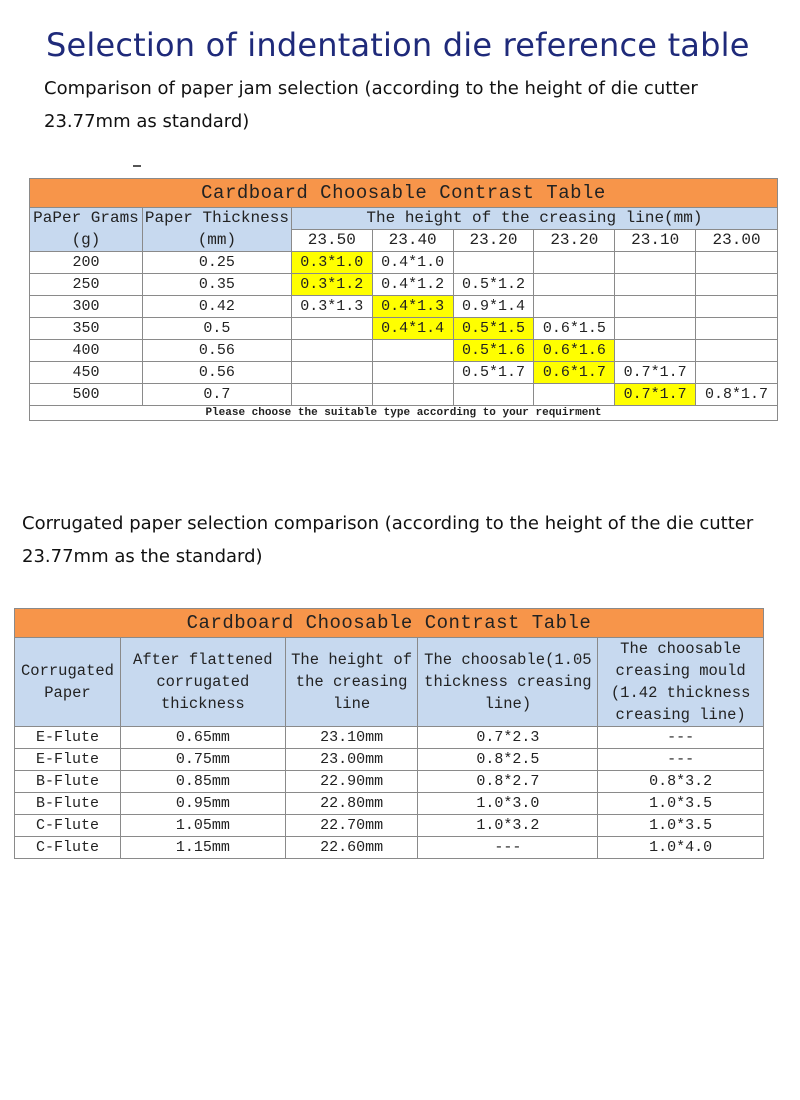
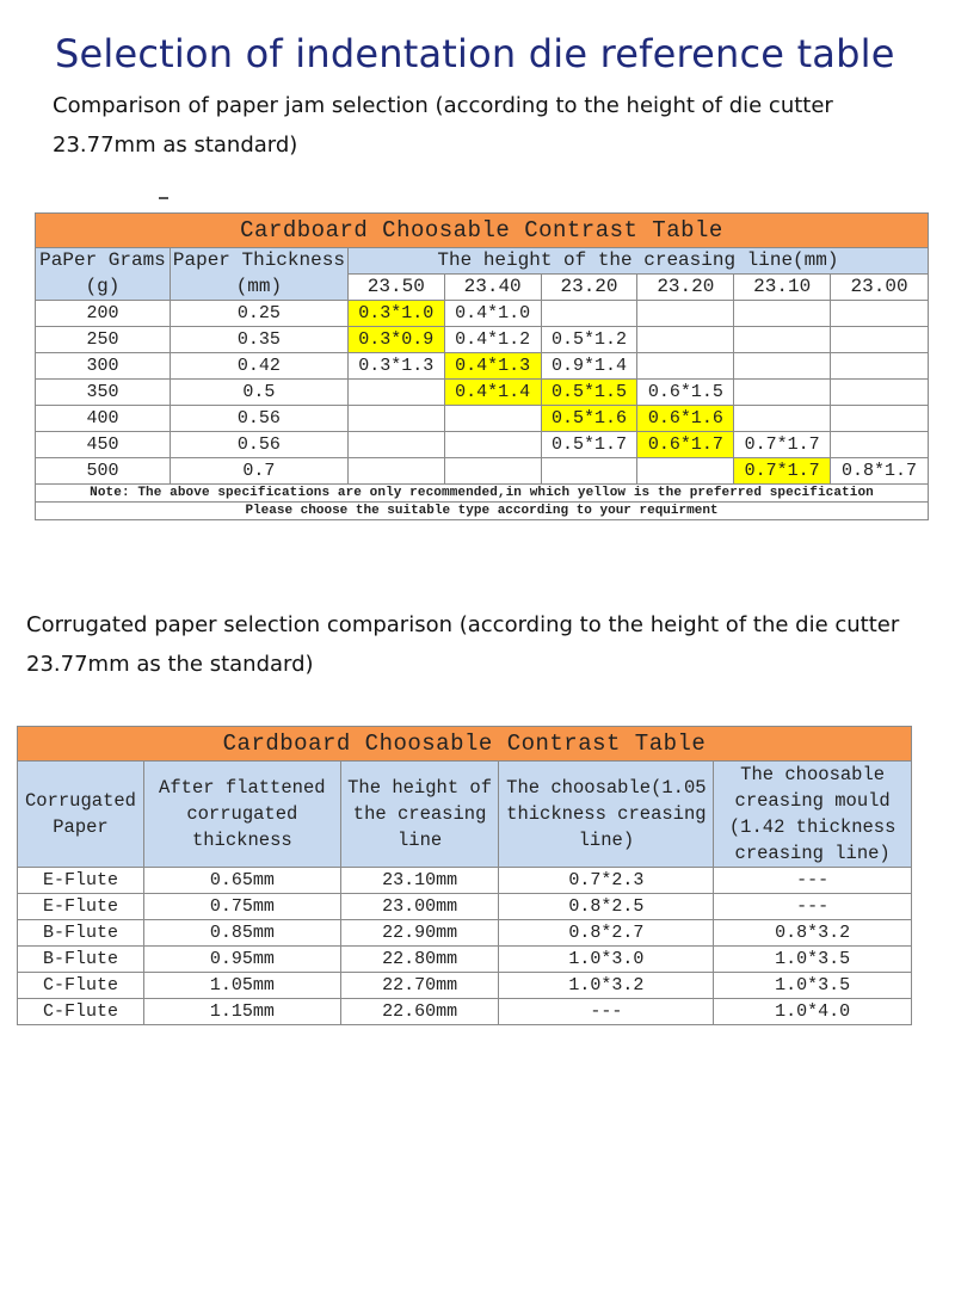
  Selection of indentation die reference table
  Comparison of paper jam selection (according to the height of die cutter 23.77mm as standard)
  Cardboard Choosable Contrast Table
  PaPer Grams	Paper Thickness	The height of the creasing line(mm)
  (g)	(mm)	23.50	23.40	23.20	23.20	23.10	23.00
  200	0.25	0.3*1.0	0.4*1.0
- 250	0.35	0.3*1.2	0.4*1.2	0.5*1.2
+ 250	0.35	0.3*0.9	0.4*1.2	0.5*1.2
  300	0.42	0.3*1.3	0.4*1.3	0.9*1.4
  350	0.5		0.4*1.4	0.5*1.5	0.6*1.5
  400	0.56			0.5*1.6	0.6*1.6
  450	0.56			0.5*1.7	0.6*1.7	0.7*1.7
  500	0.7					0.7*1.7	0.8*1.7
+ Note: The above specifications are only recommended,in which yellow is the preferred specification
  Please choose the suitable type according to your requirment
  Corrugated paper selection comparison (according to the height of the die cutter 23.77mm as the standard)
  Cardboard Choosable Contrast Table
  Corrugated Paper	After flattened corrugated thickness	The height of the creasing line	The choosable(1.05 thickness creasing line)	The choosable creasing mould (1.42 thickness creasing line)
  E-Flute	0.65mm	23.10mm	0.7*2.3	---
  E-Flute	0.75mm	23.00mm	0.8*2.5	---
  B-Flute	0.85mm	22.90mm	0.8*2.7	0.8*3.2
  B-Flute	0.95mm	22.80mm	1.0*3.0	1.0*3.5
  C-Flute	1.05mm	22.70mm	1.0*3.2	1.0*3.5
  C-Flute	1.15mm	22.60mm	---	1.0*4.0
